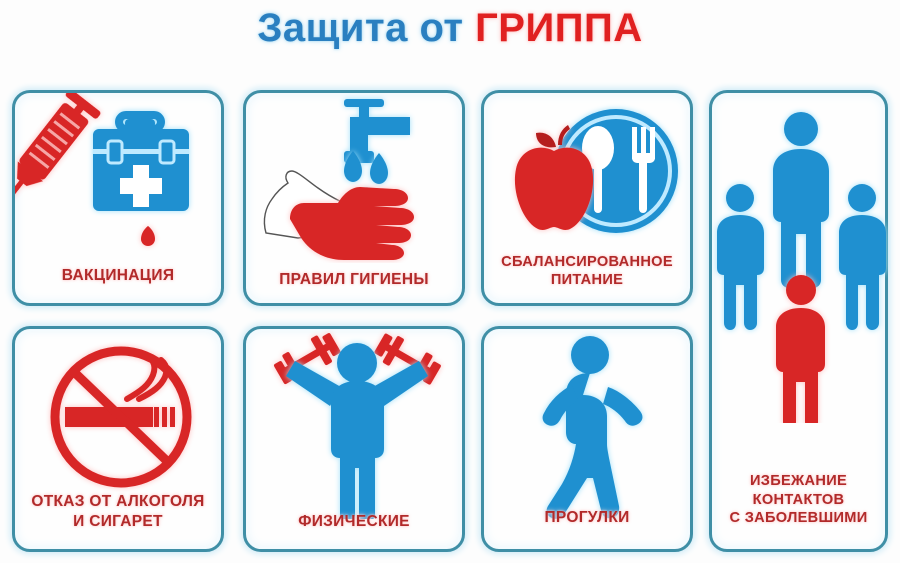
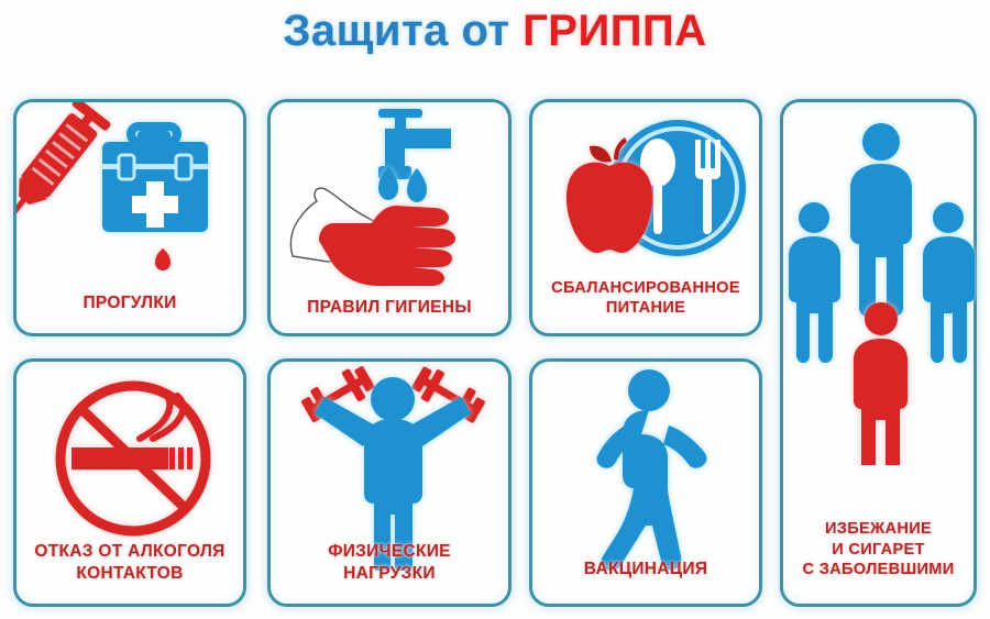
  Защита от ГРИППА
- ВАКЦИНАЦИЯ
+ ПРОГУЛКИ
  ПРАВИЛ ГИГИЕНЫ
  СБАЛАНСИРОВАННОЕ
  ПИТАНИЕ
  ИЗБЕЖАНИЕ
- КОНТАКТОВ
+ И СИГАРЕТ
  С ЗАБОЛЕВШИМИ
  ОТКАЗ ОТ АЛКОГОЛЯ
- И СИГАРЕТ
+ КОНТАКТОВ
  ФИЗИЧЕСКИЕ
+ НАГРУЗКИ
- ПРОГУЛКИ
+ ВАКЦИНАЦИЯ
